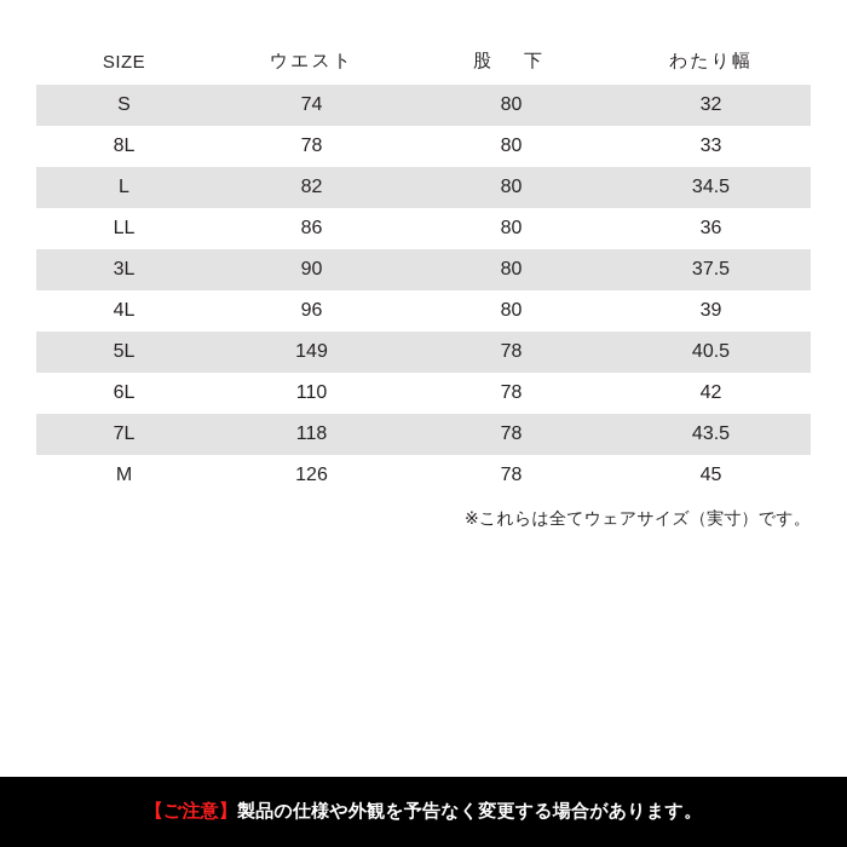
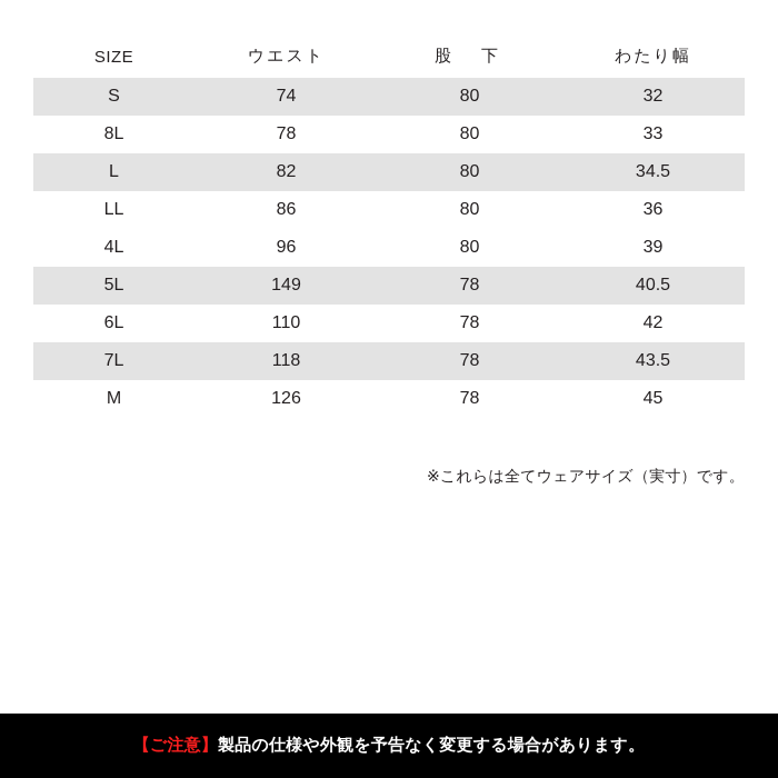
  SIZE	ウエスト	股 下	わたり幅
  S	74	80	32
  8L	78	80	33
  L	82	80	34.5
  LL	86	80	36
- 3L	90	80	37.5
  4L	96	80	39
  5L	149	78	40.5
  6L	110	78	42
  7L	118	78	43.5
  M	126	78	45
  ※これらは全てウェアサイズ（実寸）です。
  【ご注意】製品の仕様や外観を予告なく変更する場合があります。
